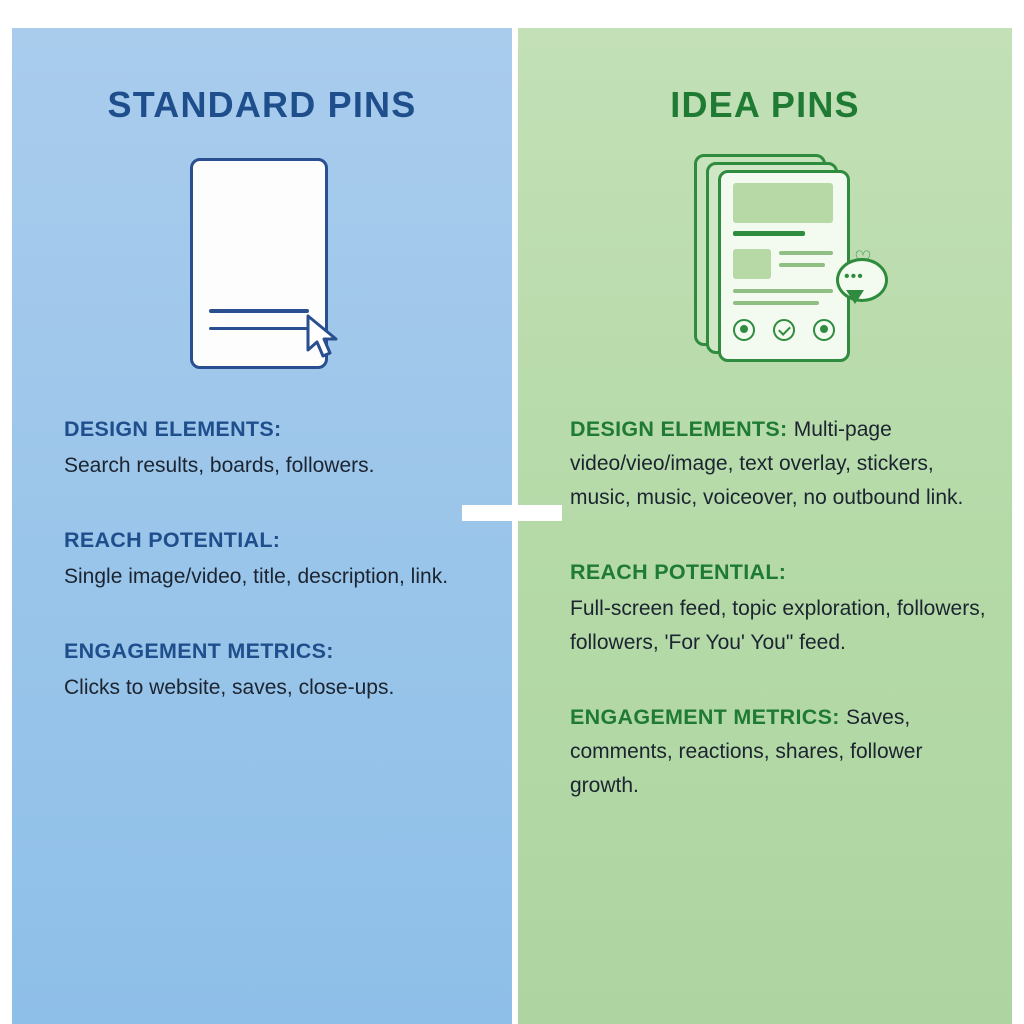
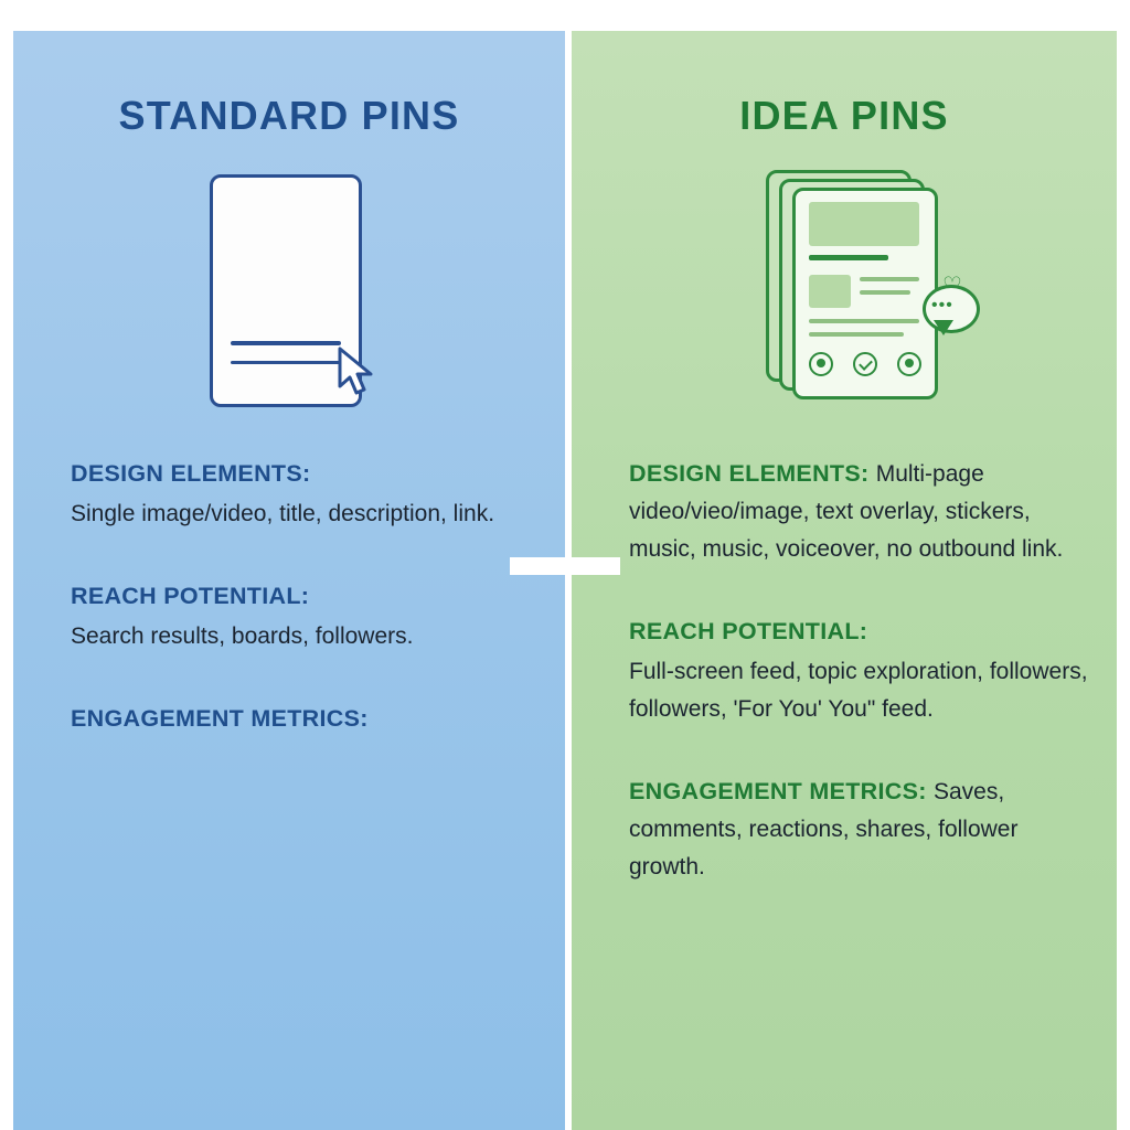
  STANDARD PINS
  DESIGN ELEMENTS:
- Search results, boards, followers.
+ Single image/video, title, description, link.
  REACH POTENTIAL:
- Single image/video, title, description, link.
+ Search results, boards, followers.
  ENGAGEMENT METRICS:
- Clicks to website, saves, close-ups.
  IDEA PINS
  •••
  DESIGN ELEMENTS: Multi-page video/vieo/image, text overlay, stickers, music, music, voiceover, no outbound link.
  REACH POTENTIAL:
  Full-screen feed, topic exploration, followers, followers, 'For You' You" feed.
  ENGAGEMENT METRICS: Saves, comments, reactions, shares, follower growth.
